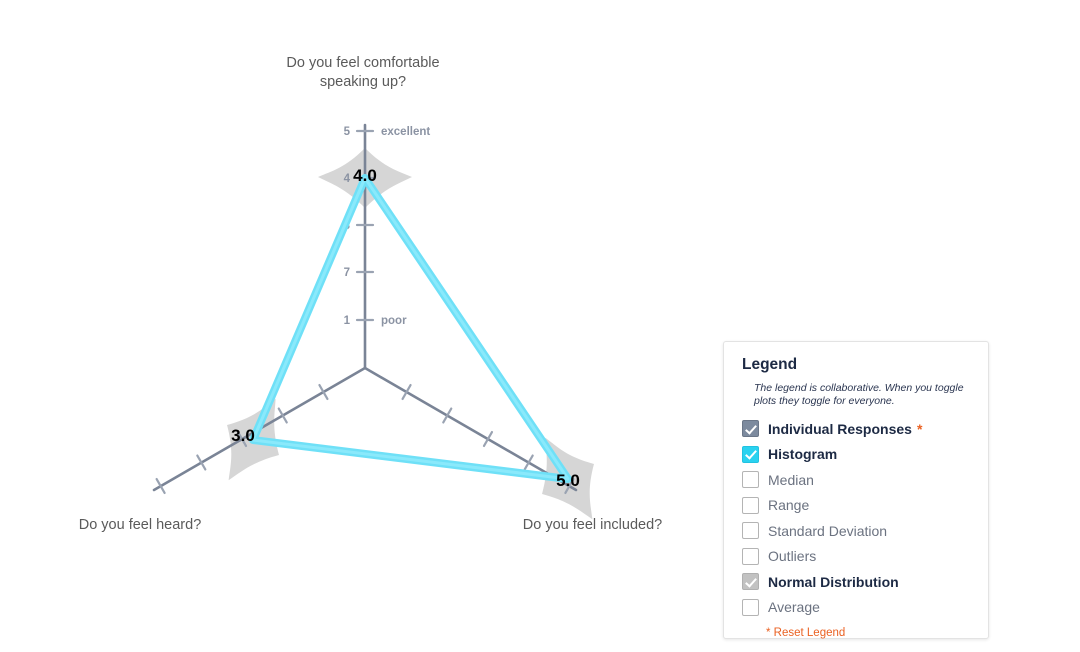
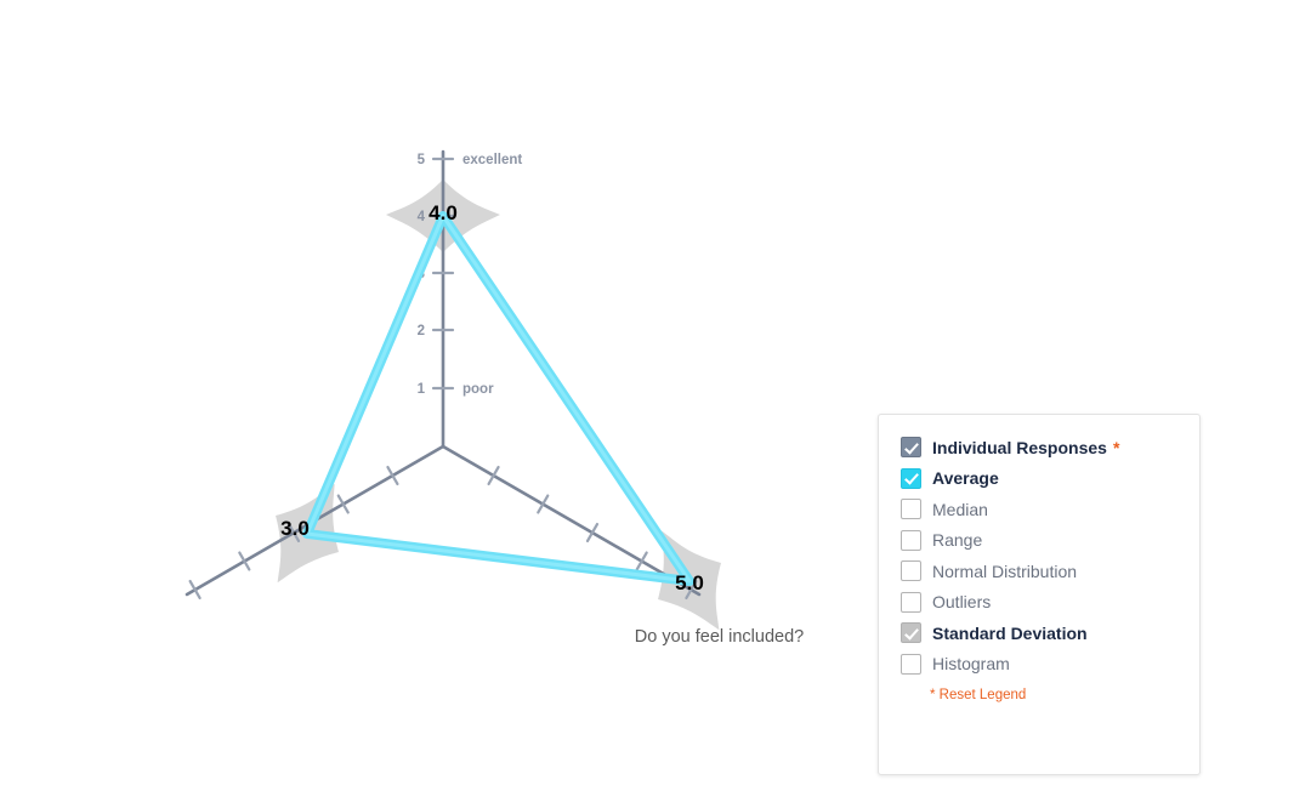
  5
  4
- 7
+ 2
  1
  excellent
  poor
  4.0
  3.0
  5.0
- Do you feel comfortable
- speaking up?
- Do you feel heard?
  Do you feel included?
- Legend
- The legend is collaborative. When you toggle plots they toggle for everyone.
  Individual Responses
  *
- Histogram
+ Average
  Median
  Range
- Standard Deviation
+ Normal Distribution
  Outliers
- Normal Distribution
+ Standard Deviation
- Average
+ Histogram
  * Reset Legend
